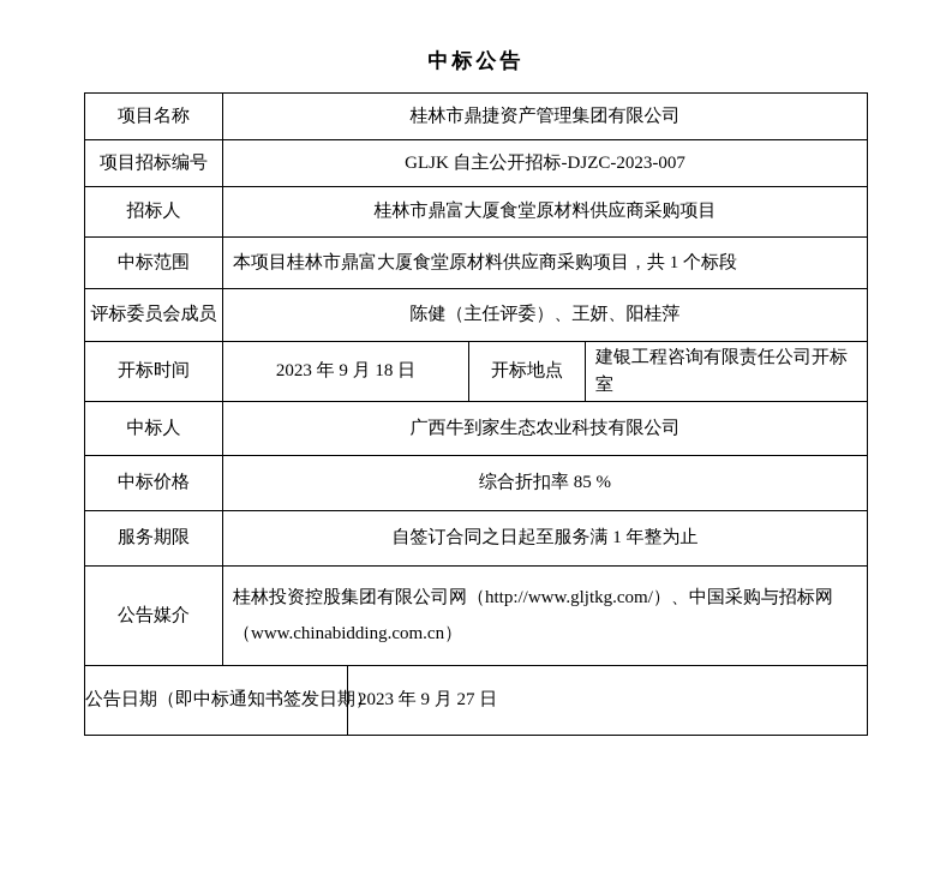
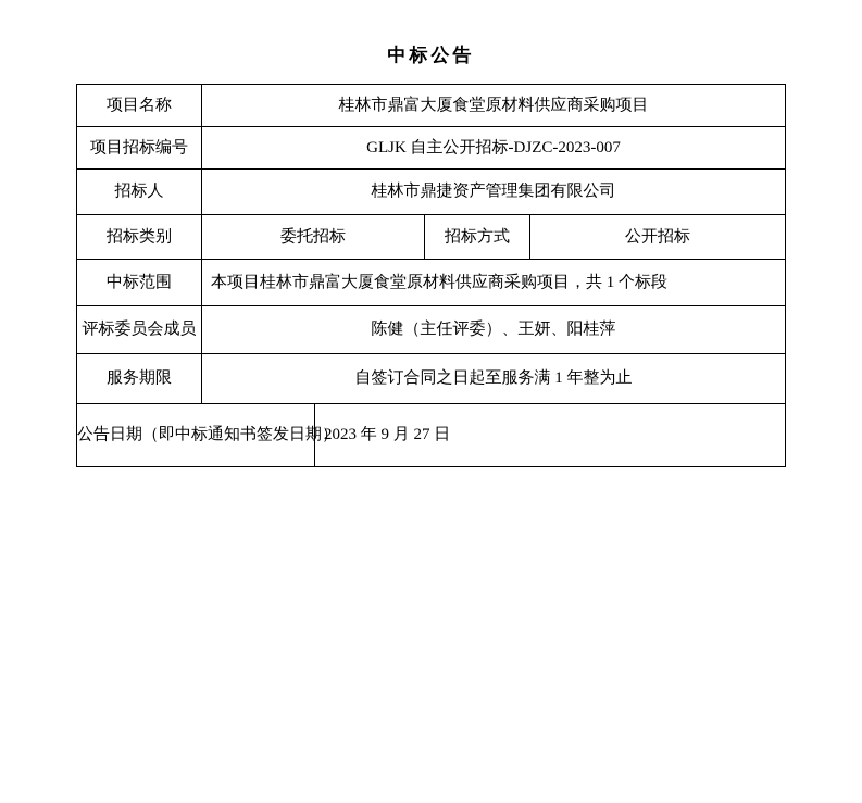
  中标公告
- 项目名称	桂林市鼎捷资产管理集团有限公司
+ 项目名称	桂林市鼎富大厦食堂原材料供应商采购项目
  项目招标编号	GLJK 自主公开招标-DJZC-2023-007
- 招标人	桂林市鼎富大厦食堂原材料供应商采购项目
+ 招标人	桂林市鼎捷资产管理集团有限公司
+ 招标类别	委托招标	招标方式	公开招标
  中标范围	本项目桂林市鼎富大厦食堂原材料供应商采购项目，共 1 个标段
  评标委员会成员	陈健（主任评委）、王妍、阳桂萍
- 开标时间	2023 年 9 月 18 日	开标地点	建银工程咨询有限责任公司开标室
- 中标人	广西牛到家生态农业科技有限公司
- 中标价格	综合折扣率 85 %
  服务期限	自签订合同之日起至服务满 1 年整为止
- 公告媒介	桂林投资控股集团有限公司网（http://www.gljtkg.com/）、中国采购与招标网（www.chinabidding.com.cn）
  公告日期（即中标通知书签发日期	2023 年 9 月 27 日
